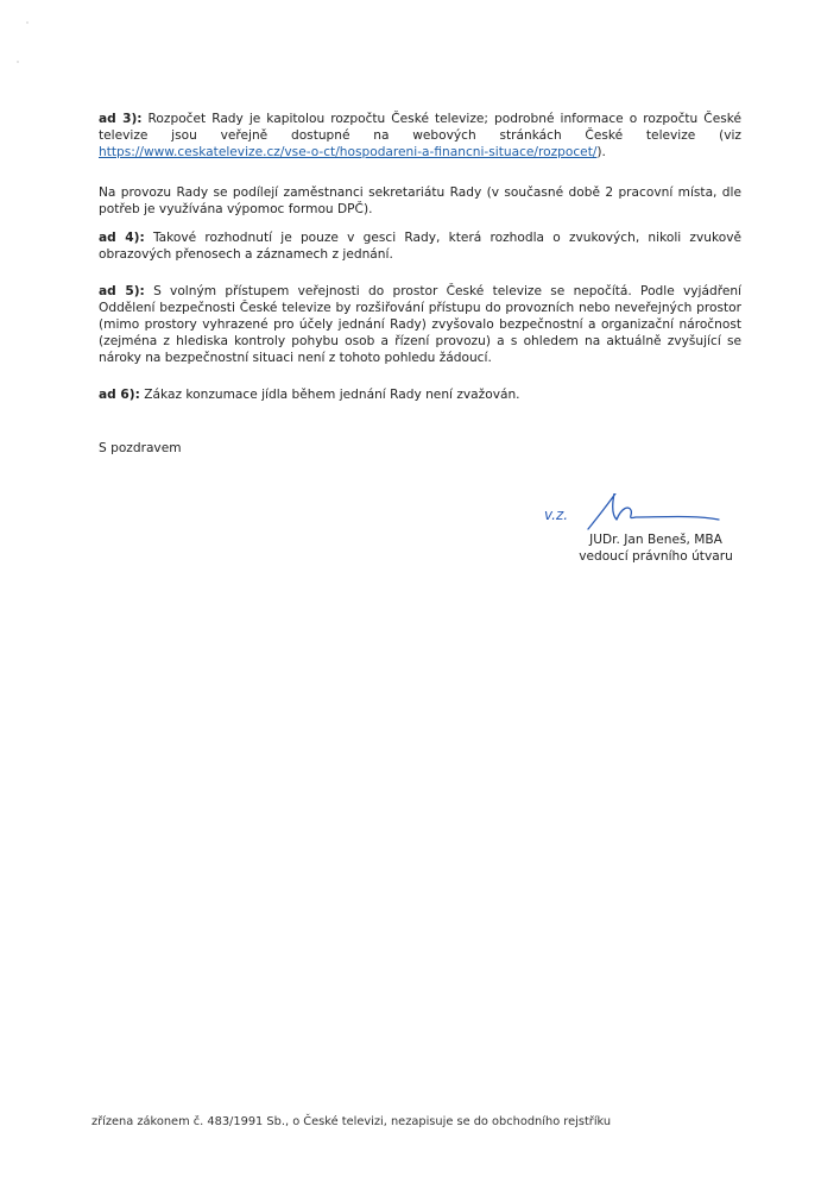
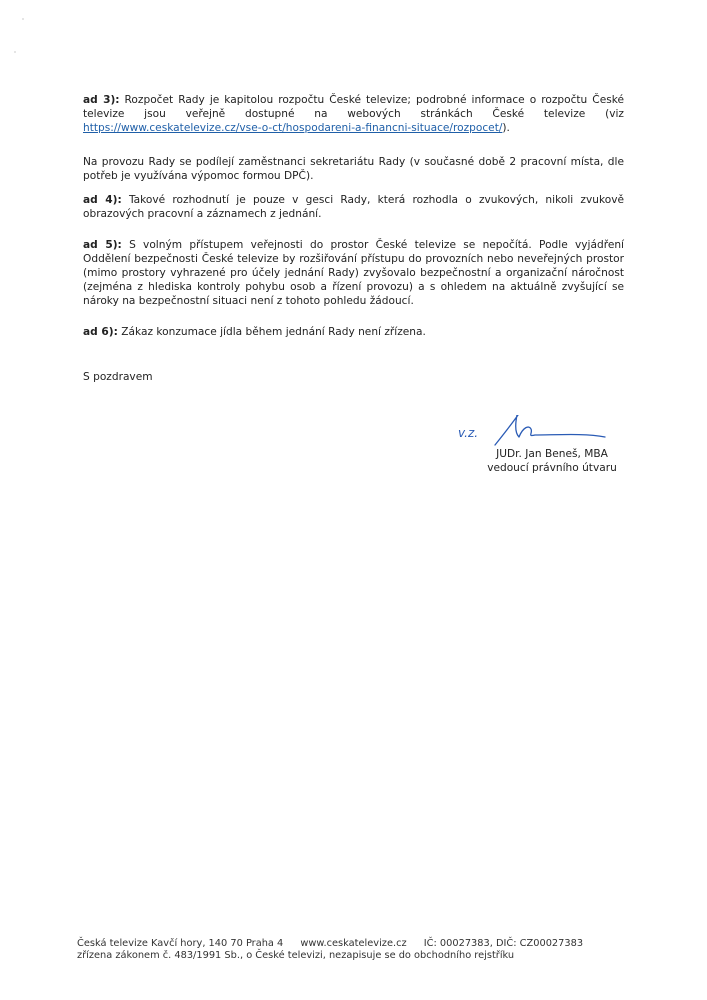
  ad 3): Rozpočet Rady je kapitolou rozpočtu České televize; podrobné informace o rozpočtu České televize jsou veřejně dostupné na webových stránkách České televize (viz https://www.ceskatelevize.cz/vse-o-ct/hospodareni-a-financni-situace/rozpocet/).
  Na provozu Rady se podílejí zaměstnanci sekretariátu Rady (v současné době 2 pracovní místa, dle potřeb je využívána výpomoc formou DPČ).
- ad 4): Takové rozhodnutí je pouze v gesci Rady, která rozhodla o zvukových, nikoli zvukově obrazových přenosech a záznamech z jednání.
+ ad 4): Takové rozhodnutí je pouze v gesci Rady, která rozhodla o zvukových, nikoli zvukově obrazových pracovní a záznamech z jednání.
  ad 5): S volným přístupem veřejnosti do prostor České televize se nepočítá. Podle vyjádření Oddělení bezpečnosti České televize by rozšiřování přístupu do provozních nebo neveřejných prostor (mimo prostory vyhrazené pro účely jednání Rady) zvyšovalo bezpečnostní a organizační náročnost (zejména z hlediska kontroly pohybu osob a řízení provozu) a s ohledem na aktuálně zvyšující se nároky na bezpečnostní situaci není z tohoto pohledu žádoucí.
- ad 6): Zákaz konzumace jídla během jednání Rady není zvažován.
+ ad 6): Zákaz konzumace jídla během jednání Rady není zřízena.
  S pozdravem
  v.z.
  JUDr. Jan Beneš, MBA
  vedoucí právního útvaru
+ Česká televize Kavčí hory, 140 70 Praha 4 www.ceskatelevize.cz IČ: 00027383, DIČ: CZ00027383
  zřízena zákonem č. 483/1991 Sb., o České televizi, nezapisuje se do obchodního rejstříku
